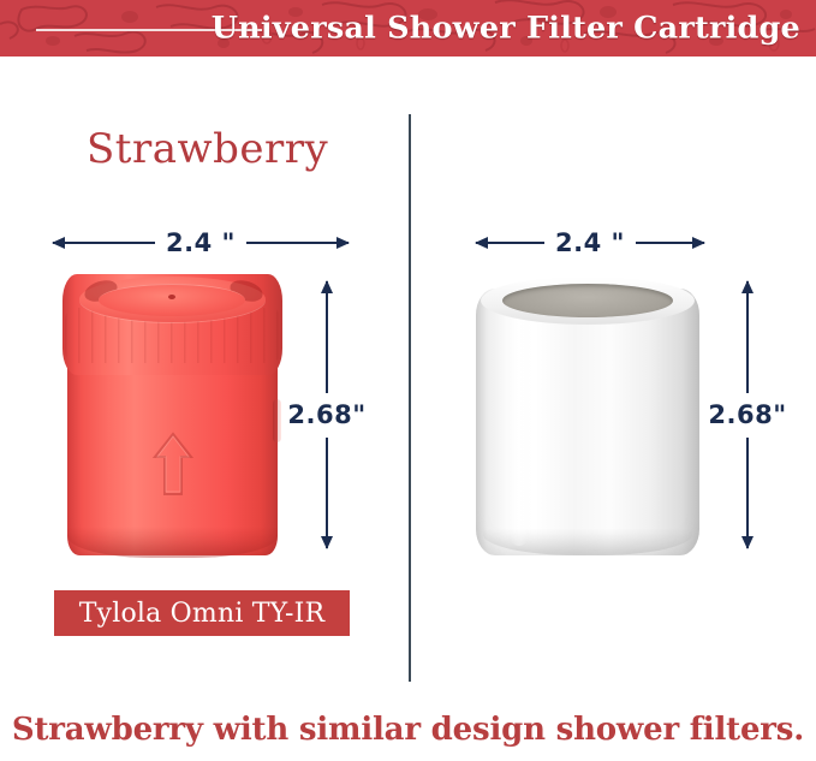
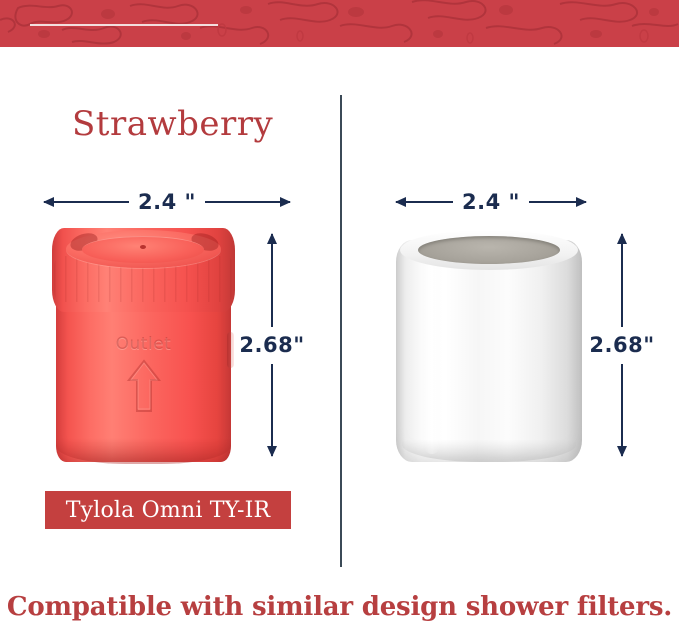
- Universal Shower Filter Cartridge
  Strawberry
  2.4 "
  2.68"
+ Outlet
  Tylola Omni TY-IR
  2.4 "
  2.68"
- Strawberry with similar design shower filters.
+ Compatible with similar design shower filters.
